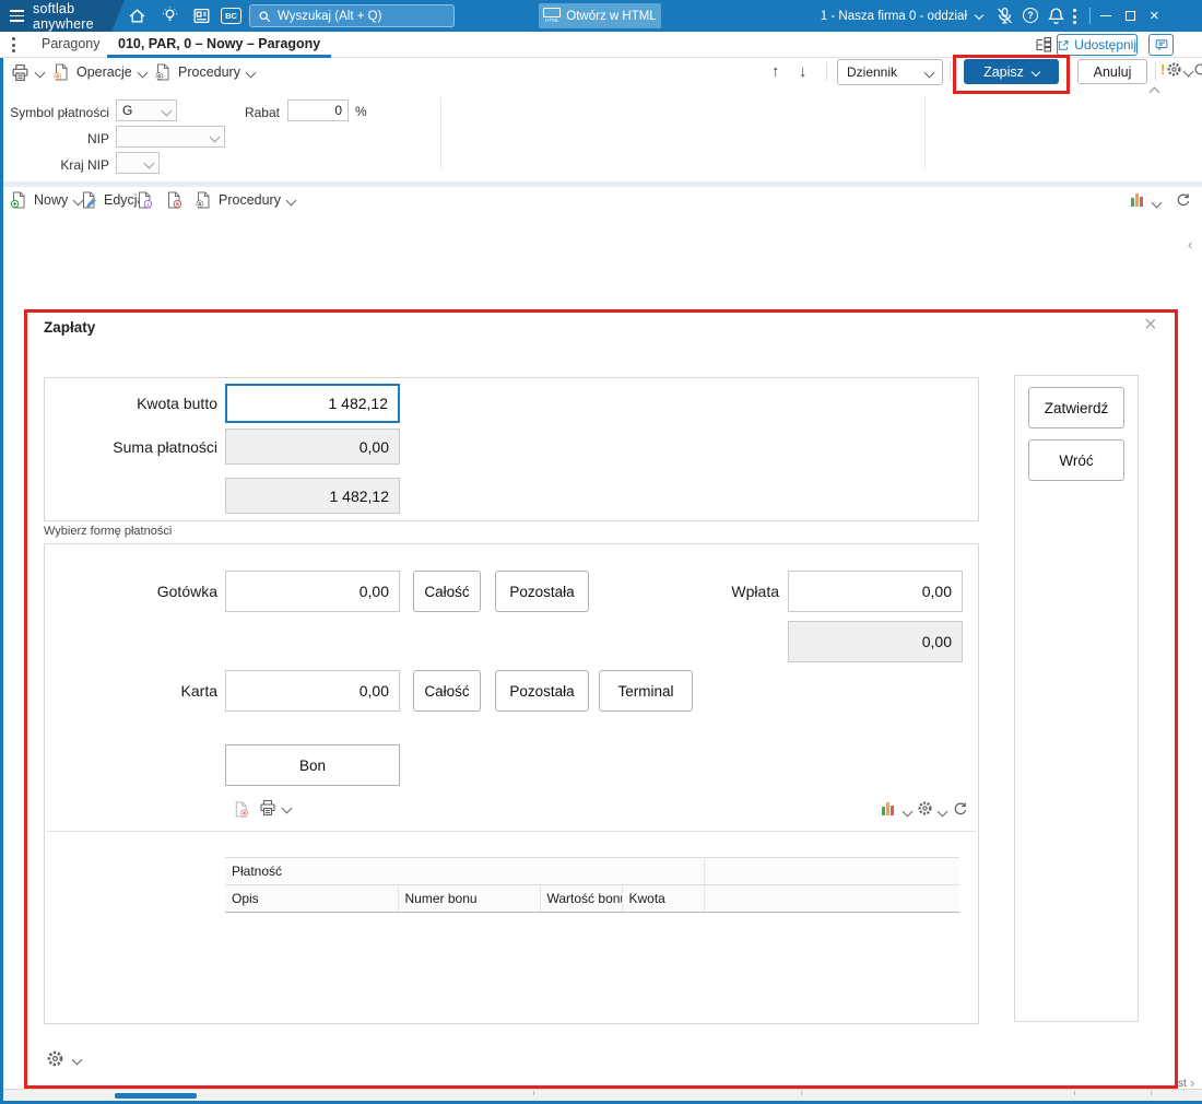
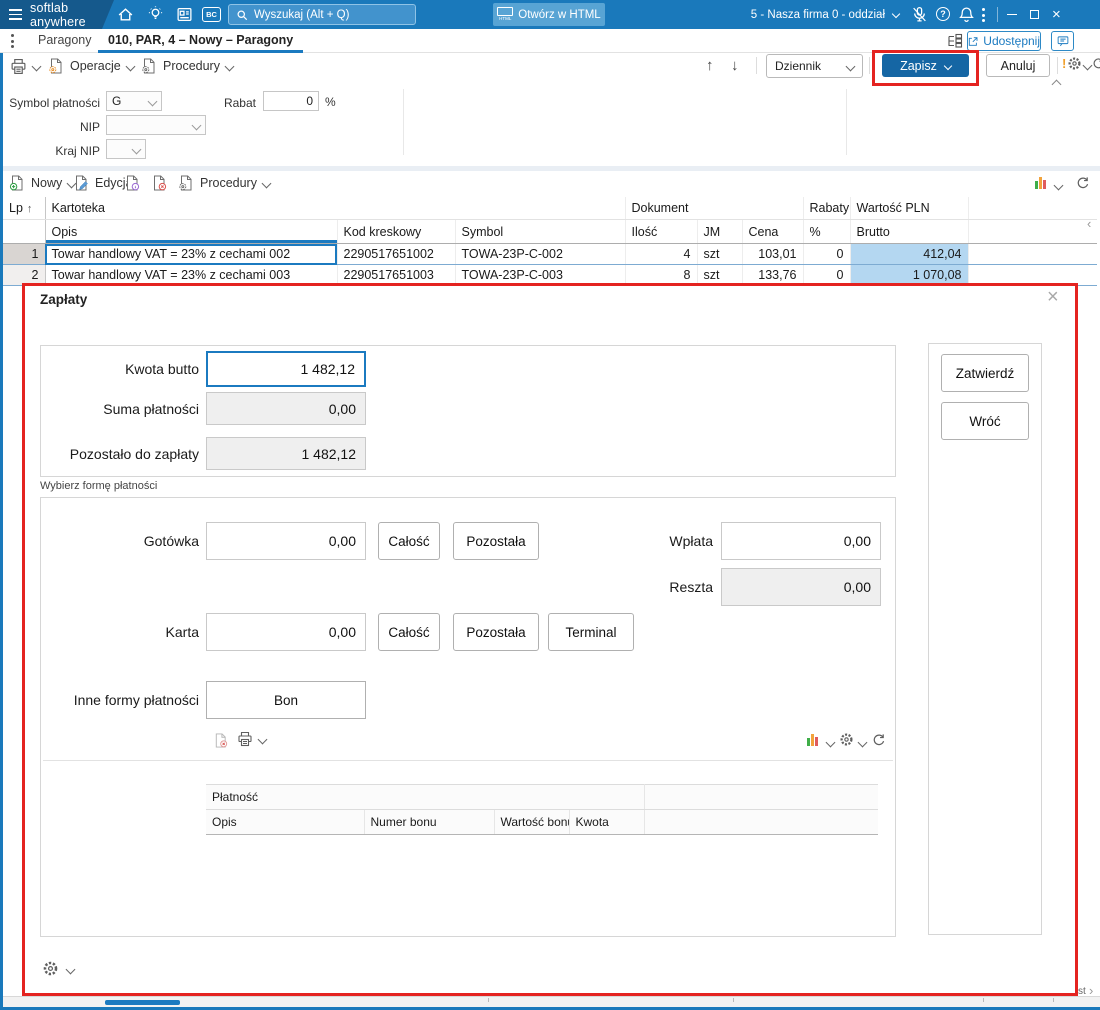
  softlab anywhere
  BC
  Wyszukaj (Alt + Q)
  Otwórz w HTML
- 1 - Nasza firma 0 - oddział
+ 5 - Nasza firma 0 - oddział
  ?
  ×
  Paragony
- 010, PAR, 0 – Nowy – Paragony
+ 010, PAR, 4 – Nowy – Paragony
  Udostępnij
  Operacje
  Procedury
  ↑
  ↓
  Dziennik
  Zapisz
  Anuluj
  !
  Symbol płatności
  G
  NIP
  Kraj NIP
  Rabat
  0
  %
  Nowy
  Edycj
  Procedury
+ Lp ↑	Kartoteka	Dokument	Rabaty	Wartość PLN
+ 	Opis	Kod kreskowy	Symbol	Ilość	JM	Cena	%	Brutto
+ 1	Towar handlowy VAT = 23% z cechami 002	2290517651002	TOWA-23P-C-002	4	szt	103,01	0	412,04
+ 2	Towar handlowy VAT = 23% z cechami 003	2290517651003	TOWA-23P-C-003	8	szt	133,76	0	1 070,08
  ‹
  Zapłaty
  ×
  Kwota butto
  1 482,12
  Suma płatności
  0,00
+ Pozostało do zapłaty
  1 482,12
  Wybierz formę płatności
  Gotówka
  0,00
  Całość
  Pozostała
  Wpłata
  0,00
+ Reszta
  0,00
  Karta
  0,00
  Całość
  Pozostała
  Terminal
+ Inne formy płatności
  Bon
  Płatność
  Opis	Numer bonu	Wartość bon	Kwota
  Zatwierdź
  Wróć
  st
  ›
